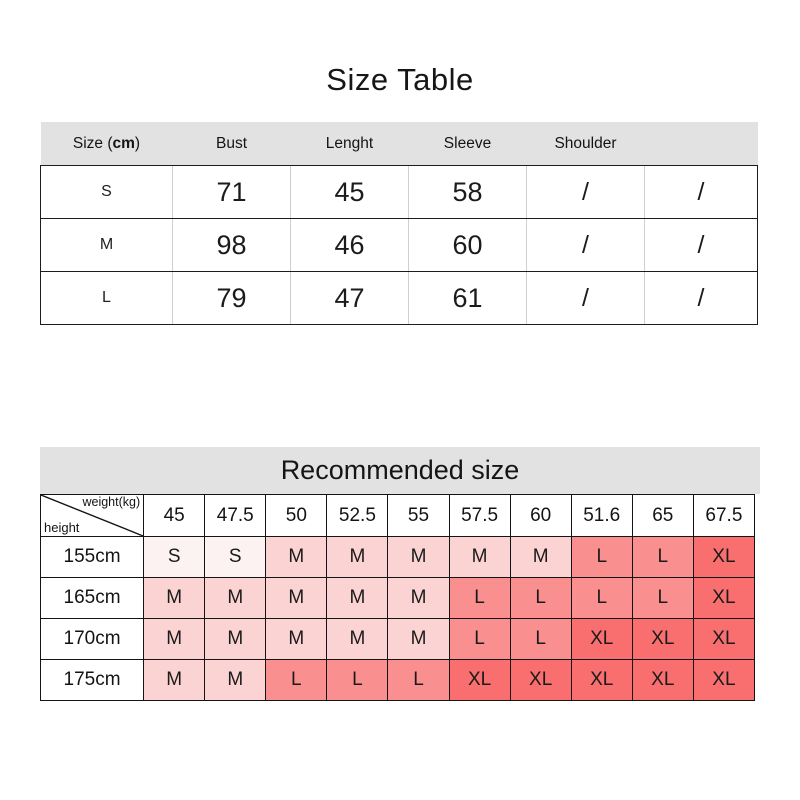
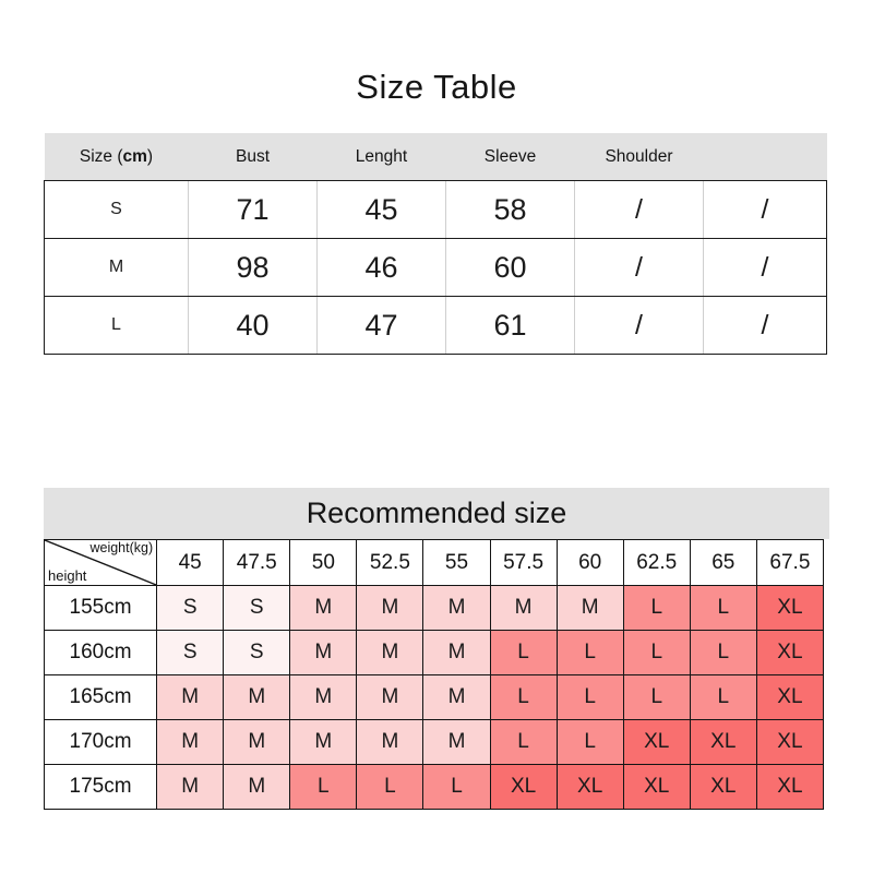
  Size Table
  Size (cm)	Bust	Lenght	Sleeve	Shoulder
  S	71	45	58	/	/
  M	98	46	60	/	/
- L	79	47	61	/	/
+ L	40	47	61	/	/
  Recommended size
- weight(kg) height	45	47.5	50	52.5	55	57.5	60	51.6	65	67.5
+ weight(kg) height	45	47.5	50	52.5	55	57.5	60	62.5	65	67.5
  155cm	S	S	M	M	M	M	M	L	L	XL
+ 160cm	S	S	M	M	M	L	L	L	L	XL
  165cm	M	M	M	M	M	L	L	L	L	XL
  170cm	M	M	M	M	M	L	L	XL	XL	XL
  175cm	M	M	L	L	L	XL	XL	XL	XL	XL
